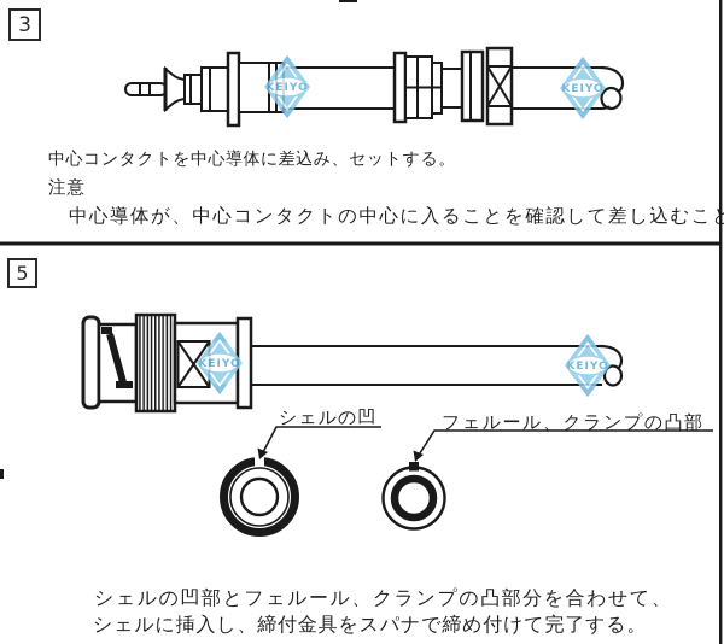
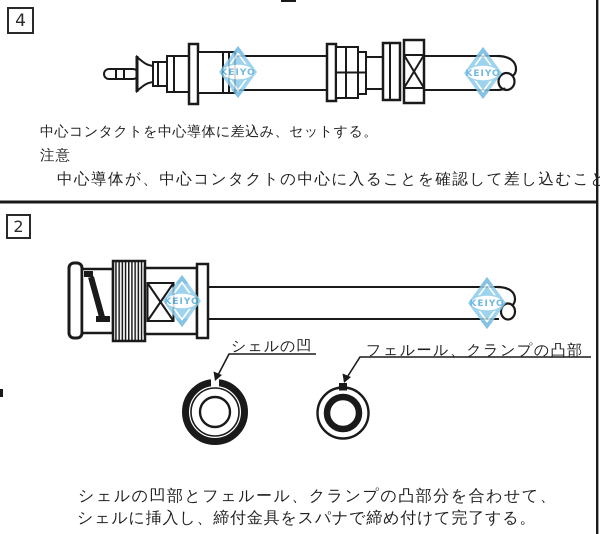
  KEIYO
  KEIYO
  KEIYO
  KEIYO
- 3
+ 4
  中心コンタクトを中心導体に差込み、セットする。
  注意
  中心導体が、中心コンタクトの中心に入ることを確認して差し込むこと
- 5
+ 2
  シェルの凹
  フェルール、クランプの凸部
  シェルの凹部とフェルール、クランプの凸部分を合わせて、
  シェルに挿入し、締付金具をスパナで締め付けて完了する。
